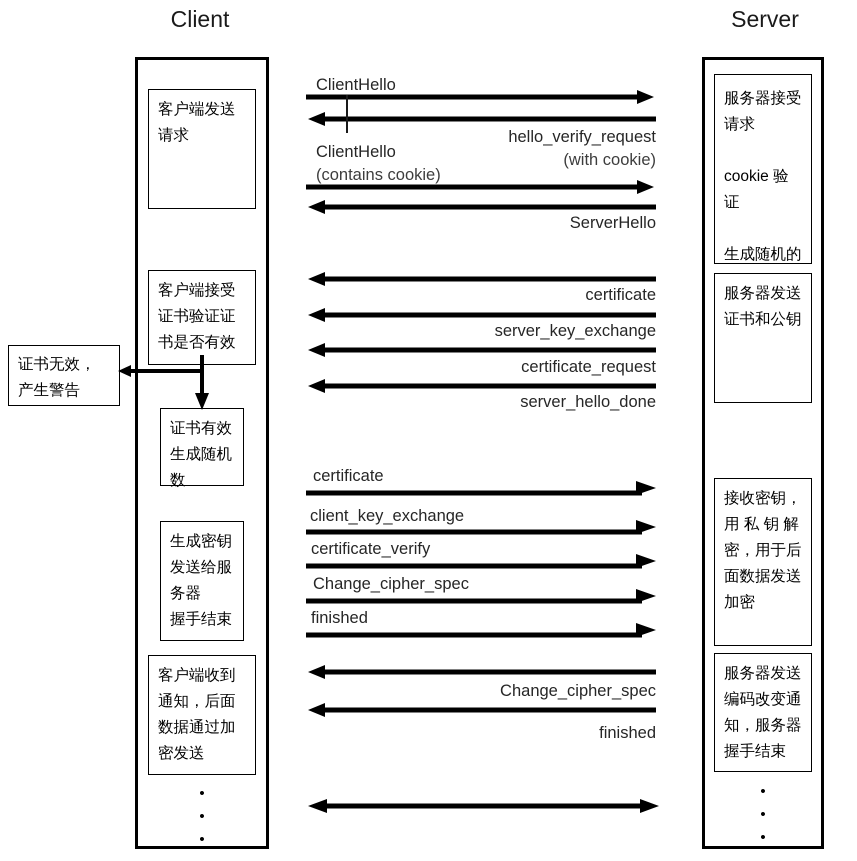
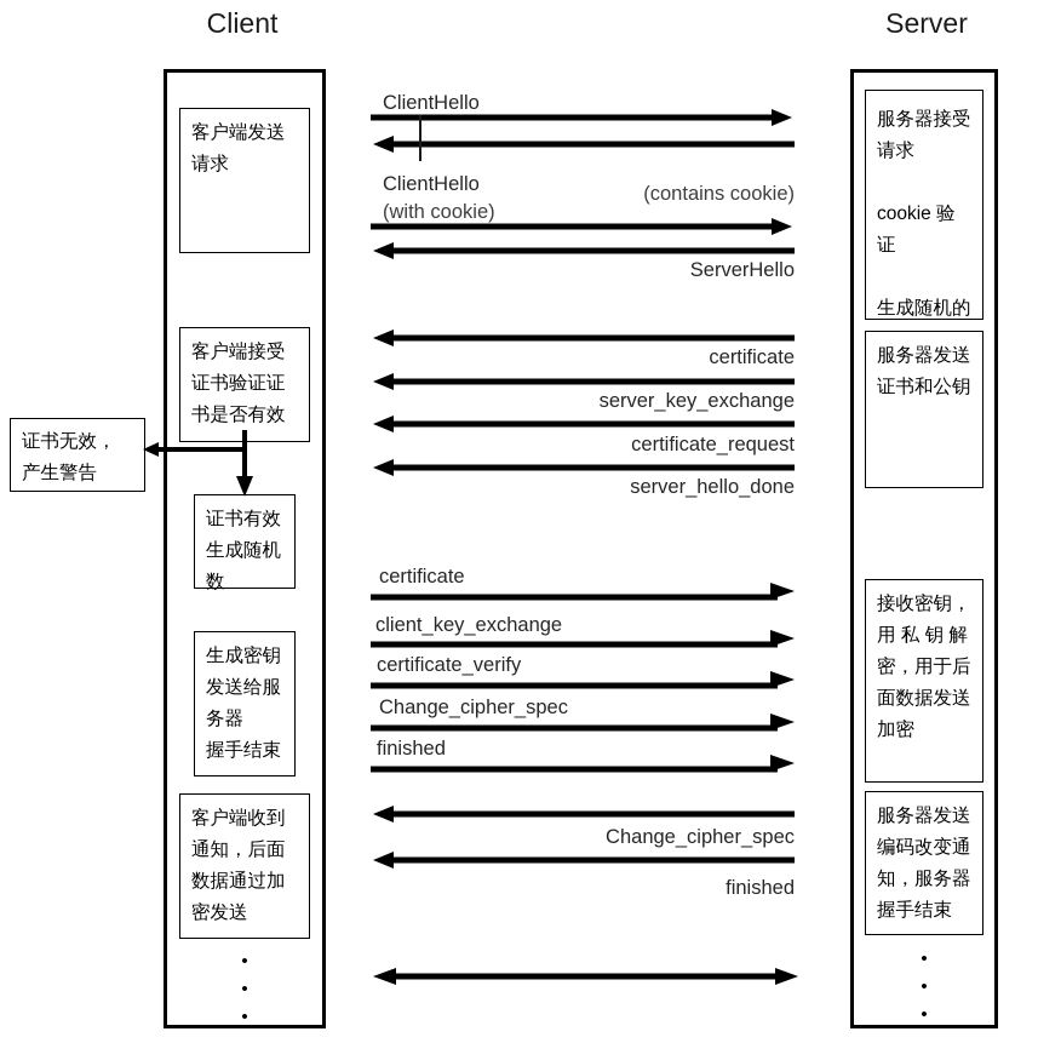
  Client
  Server
  客户端发送
  请求
  客户端接受
  证书验证证
  书是否有效
  证书有效
  生成随机
  数
  生成密钥
  发送给服
  务器
  握手结束
  客户端收到
  通知，后面
  数据通过加
  密发送
  •
  •
  •
  证书无效，
  产生警告
  服务器接受
  请求
  cookie 验证
  生成随机的
  服务器发送
  证书和公钥
  接收密钥，
  用 私 钥 解
  密，用于后
  面数据发送
  加密
  服务器发送
  编码改变通
  知，服务器
  握手结束
  •
  •
  •
  ClientHello
- hello_verify_request
- (with cookie)
+ (contains cookie)
  ClientHello
- (contains cookie)
+ (with cookie)
  ServerHello
  certificate
  server_key_exchange
  certificate_request
  server_hello_done
  certificate
  client_key_exchange
  certificate_verify
  Change_cipher_spec
  finished
  Change_cipher_spec
  finished
